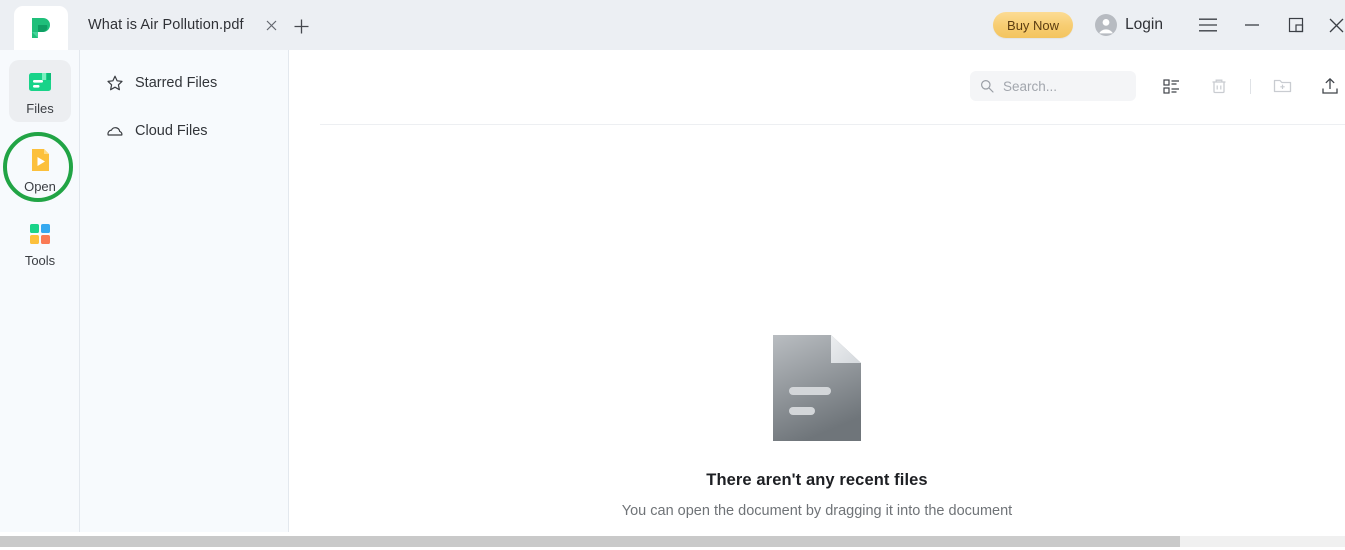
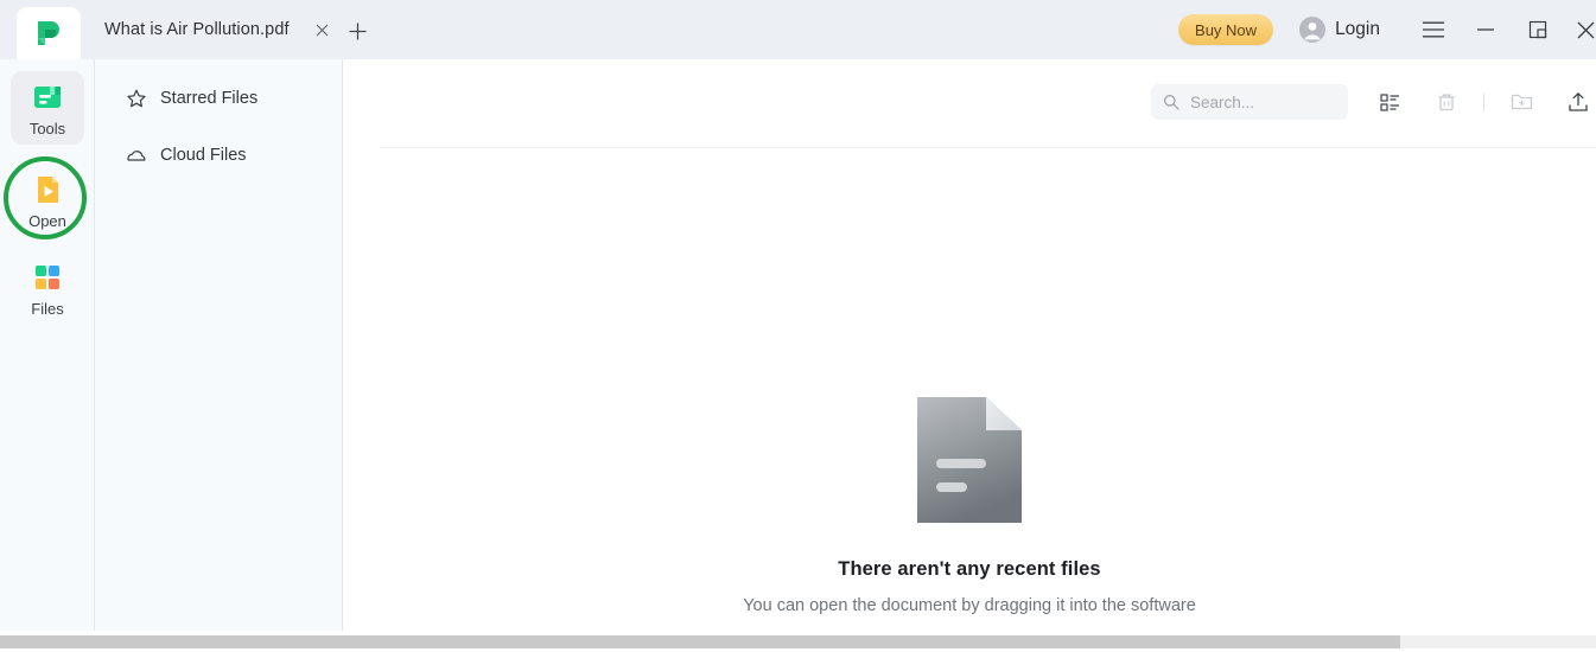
  What is Air Pollution.pdf
  Buy Now
  Login
- Files
+ Tools
  Open
- Tools
+ Files
  Starred Files
  Cloud Files
  Search...
  There aren't any recent files
- You can open the document by dragging it into the document
+ You can open the document by dragging it into the software
